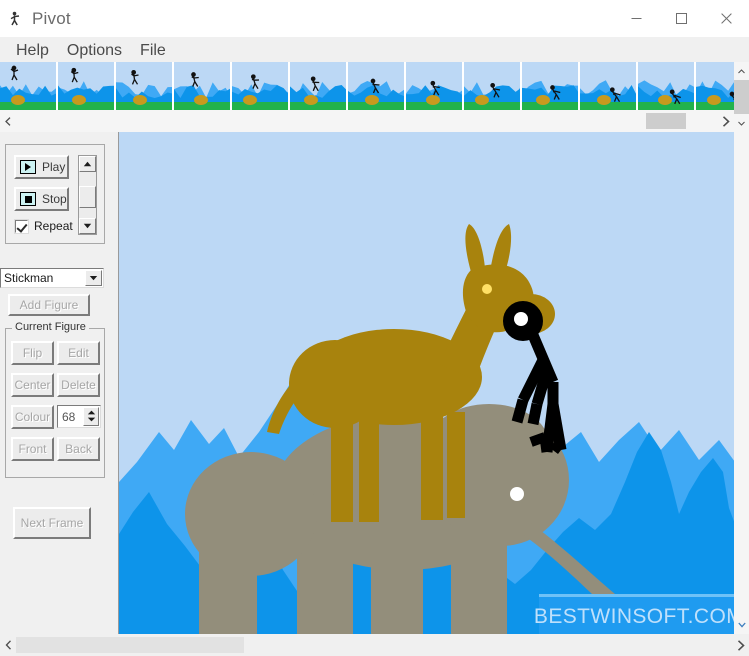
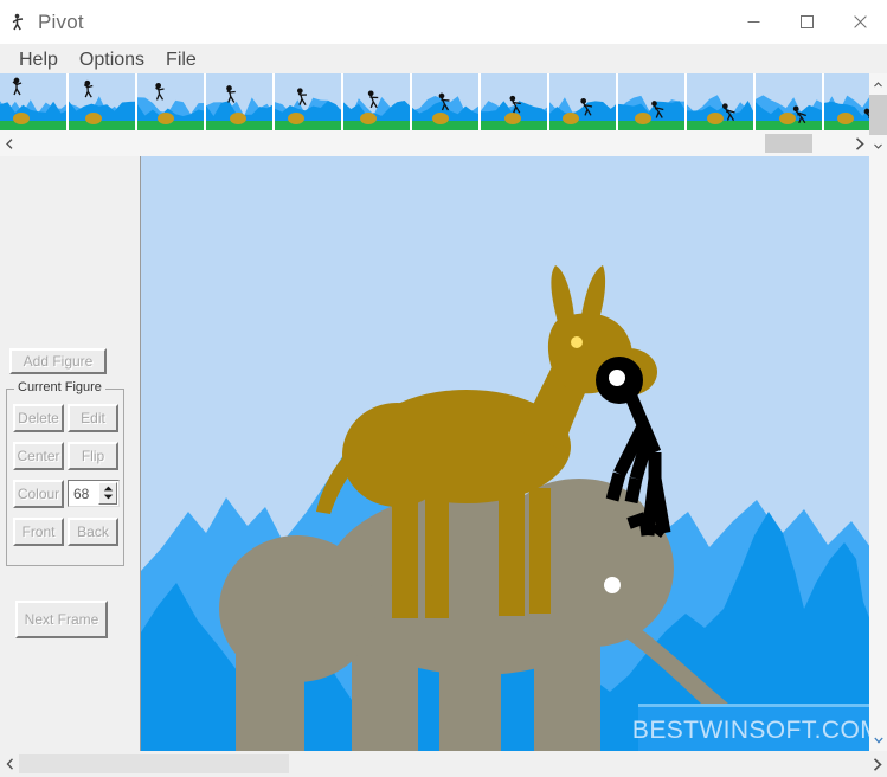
  Pivot
  Help
  Options
  File
- Play
- Stop
- Repeat
- Stickman
  Add Figure
  Current Figure
- Flip
+ Delete
  Edit
  Center
- Delete
+ Flip
  Colour
  68
  Front
  Back
  Next Frame
  BESTWINSOFT.CO
